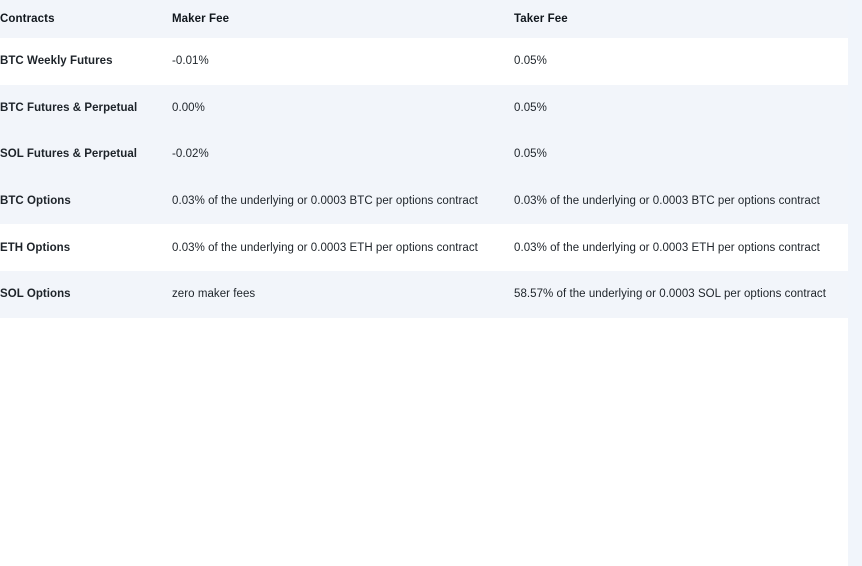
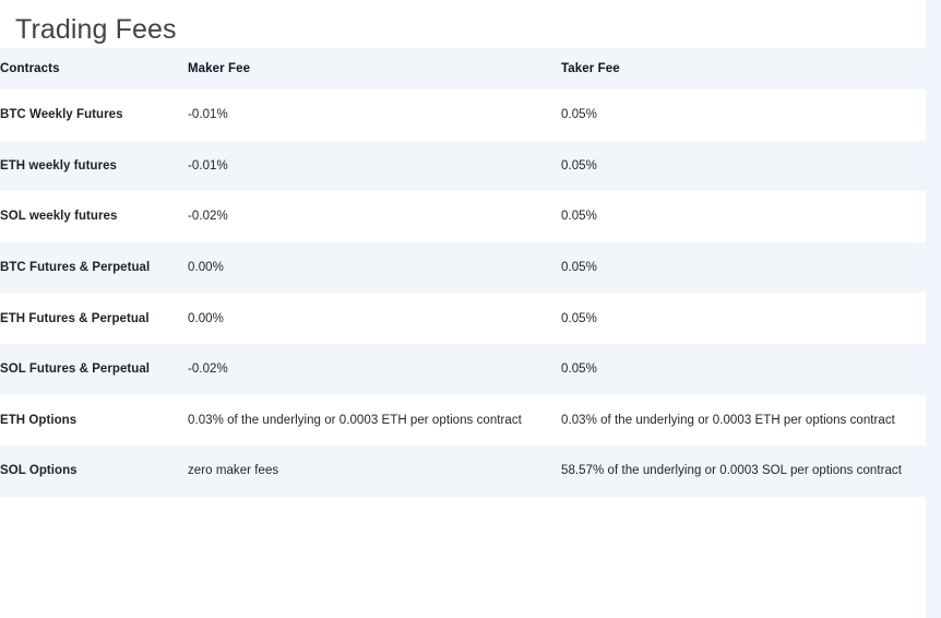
+ Trading Fees
  Contracts	Maker Fee	Taker Fee
  BTC Weekly Futures	-0.01%	0.05%
+ ETH weekly futures	-0.01%	0.05%
+ SOL weekly futures	-0.02%	0.05%
  BTC Futures & Perpetual	0.00%	0.05%
+ ETH Futures & Perpetual	0.00%	0.05%
  SOL Futures & Perpetual	-0.02%	0.05%
- BTC Options	0.03% of the underlying or 0.0003 BTC per options contract	0.03% of the underlying or 0.0003 BTC per options contract
  ETH Options	0.03% of the underlying or 0.0003 ETH per options contract	0.03% of the underlying or 0.0003 ETH per options contract
  SOL Options	zero maker fees	58.57% of the underlying or 0.0003 SOL per options contract
